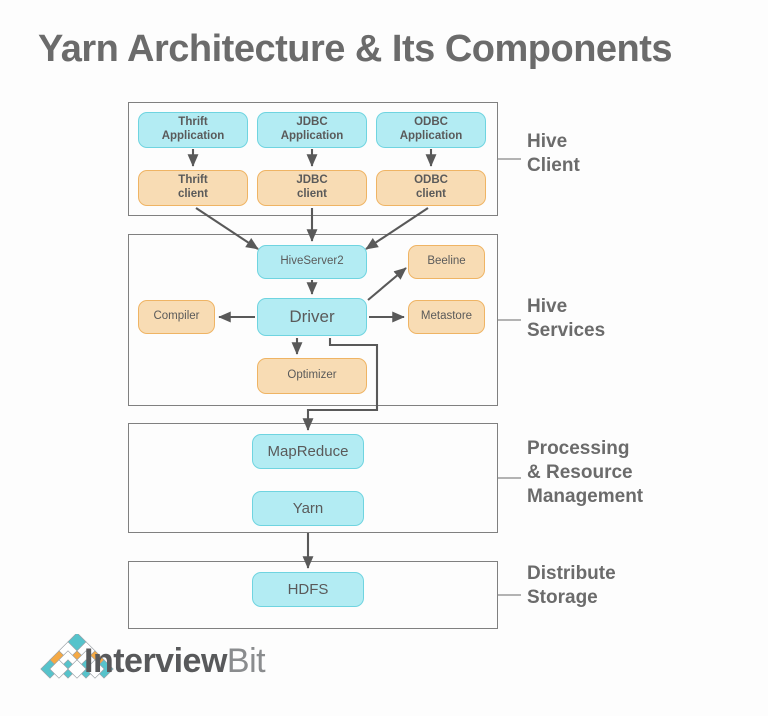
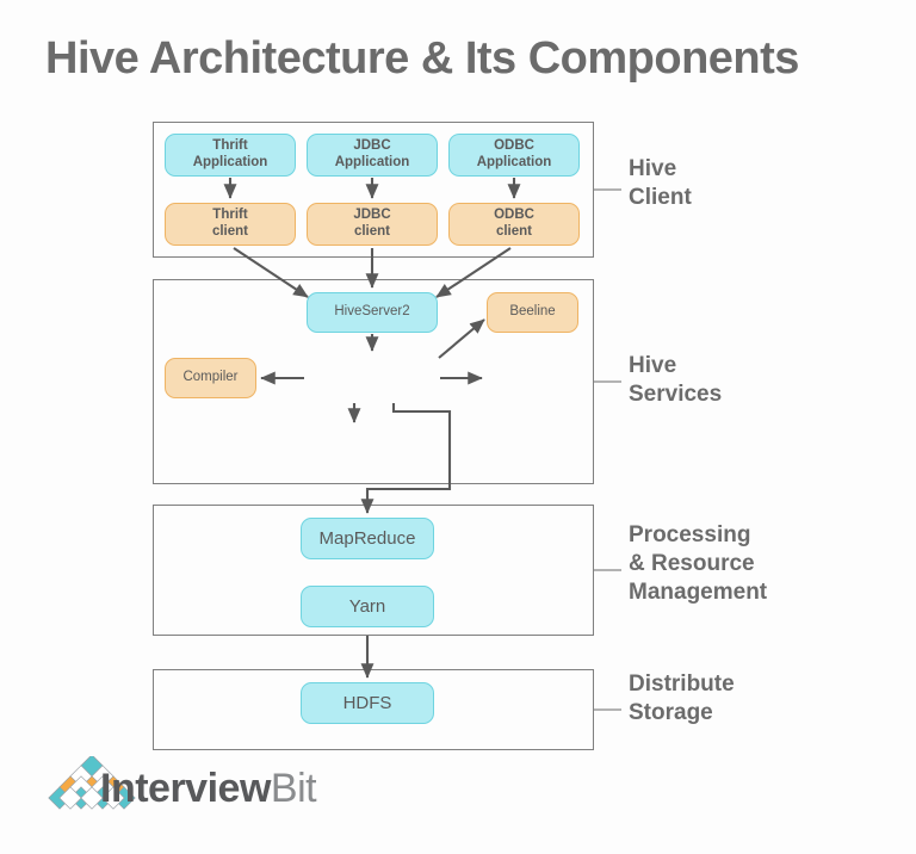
- Yarn Architecture & Its Components
+ Hive Architecture & Its Components
  Thrift
  Application
  JDBC
  Application
  ODBC
  Application
  Thrift
  client
  JDBC
  client
  ODBC
  client
  HiveServer2
- Driver
  Compiler
  Beeline
- Metastore
- Optimizer
  MapReduce
  Yarn
  HDFS
  Hive
  Client
  Hive
  Services
  Processing
  & Resource
  Management
  Distribute
  Storage
  InterviewBit
